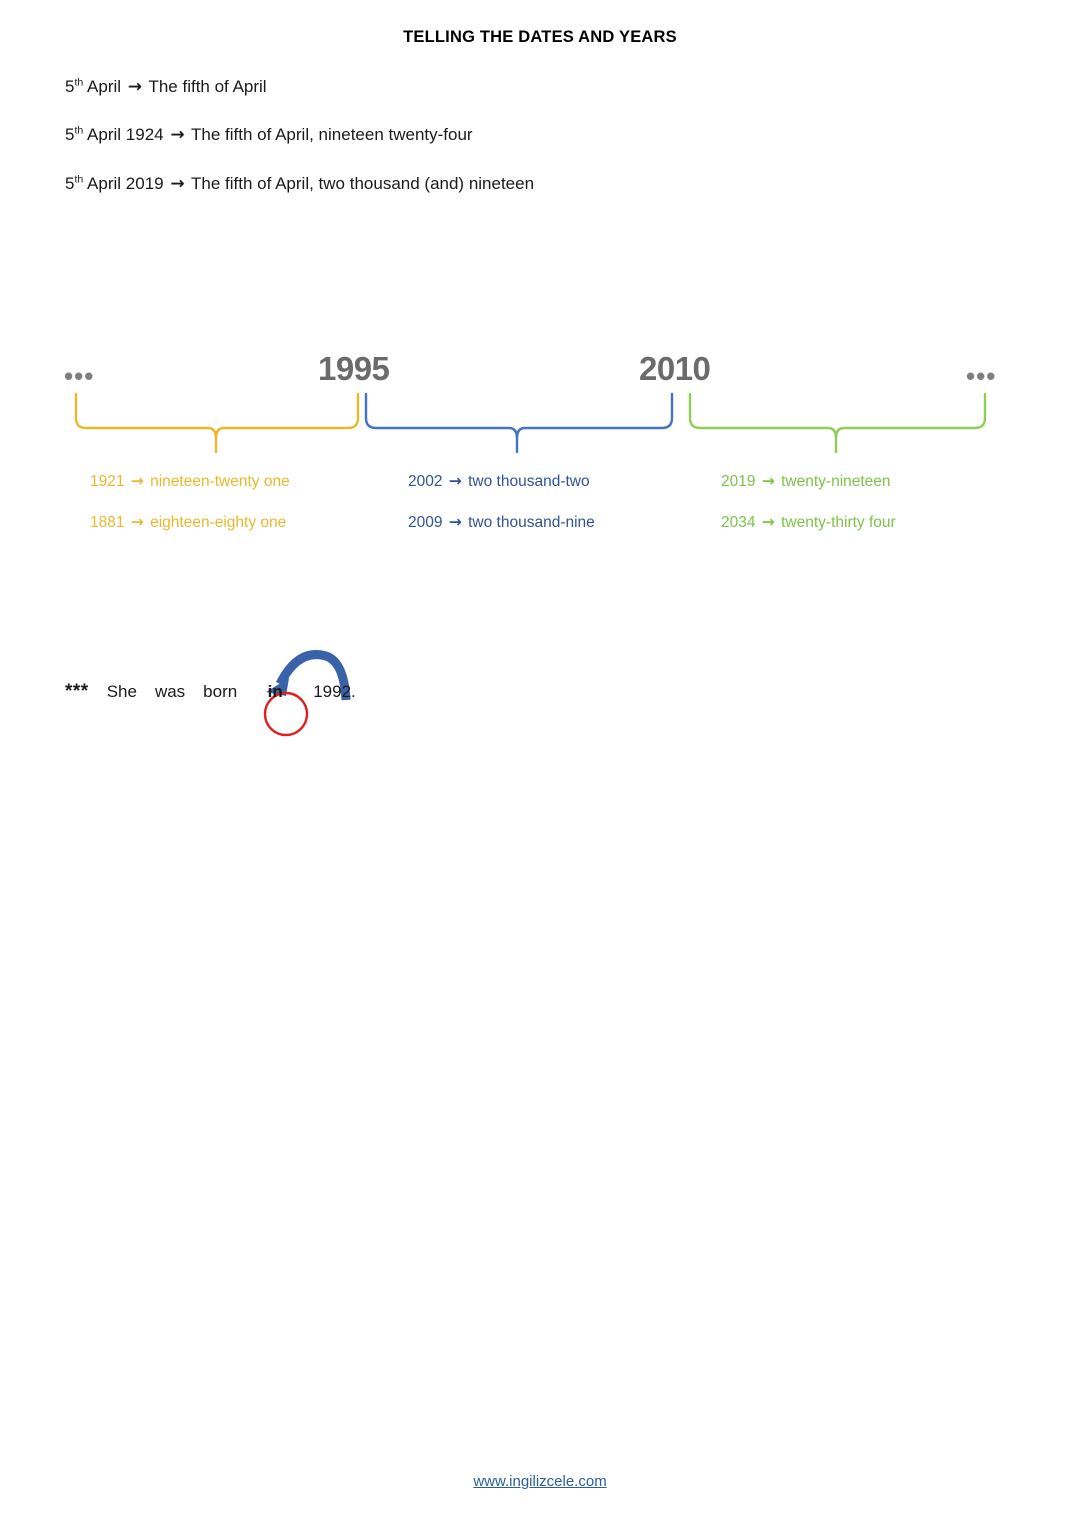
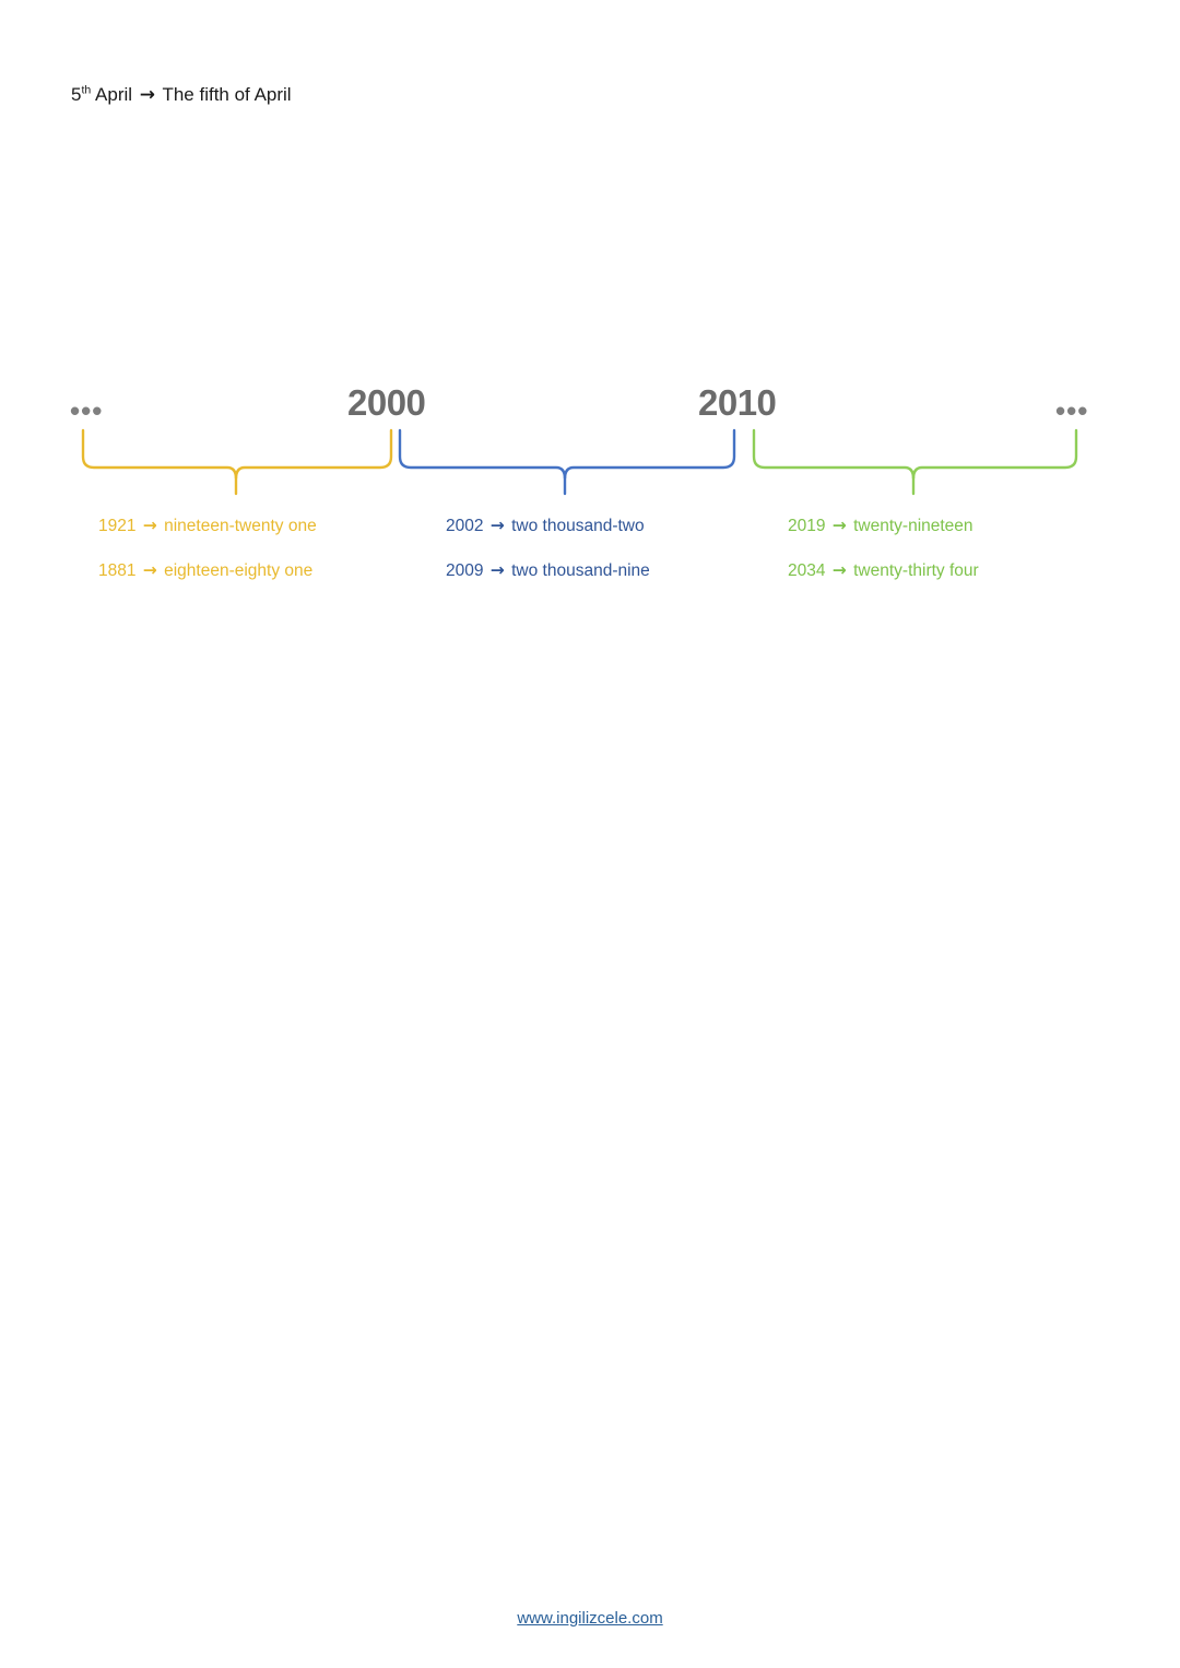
- TELLING THE DATES AND YEARS
  5th April → The fifth of April
- 5th April 1924 → The fifth of April, nineteen twenty-four
- 5th April 2019 → The fifth of April, two thousand (and) nineteen
  •••
  •••
- 1995
+ 2000
  2010
  1921 → nineteen-twenty one
  1881 → eighteen-eighty one
  2002 → two thousand-two
  2009 → two thousand-nine
  2019 → twenty-nineteen
  2034 → twenty-thirty four
- *** She was born in 1992.
  www.ingilizcele.com
